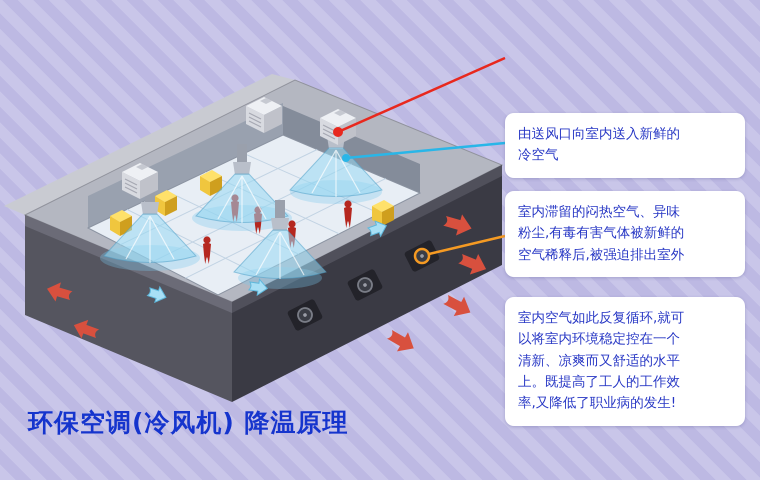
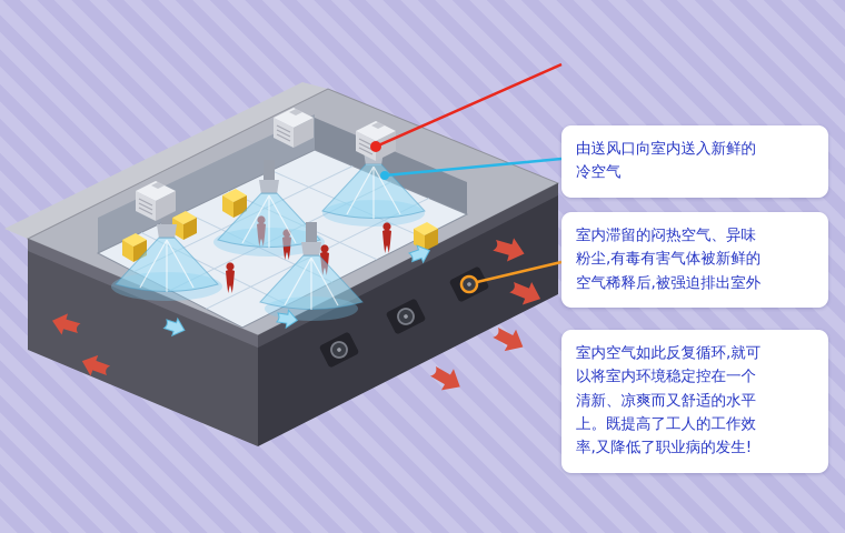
  由送风口向室内送入新鲜的
  冷空气
  室内滞留的闷热空气、异味
  粉尘,有毒有害气体被新鲜的
  空气稀释后,被强迫排出室外
  室内空气如此反复循环,就可
  以将室内环境稳定控在一个
  清新、凉爽而又舒适的水平
  上。既提高了工人的工作效
  率,又降低了职业病的发生!
- 环保空调(冷风机) 降温原理
